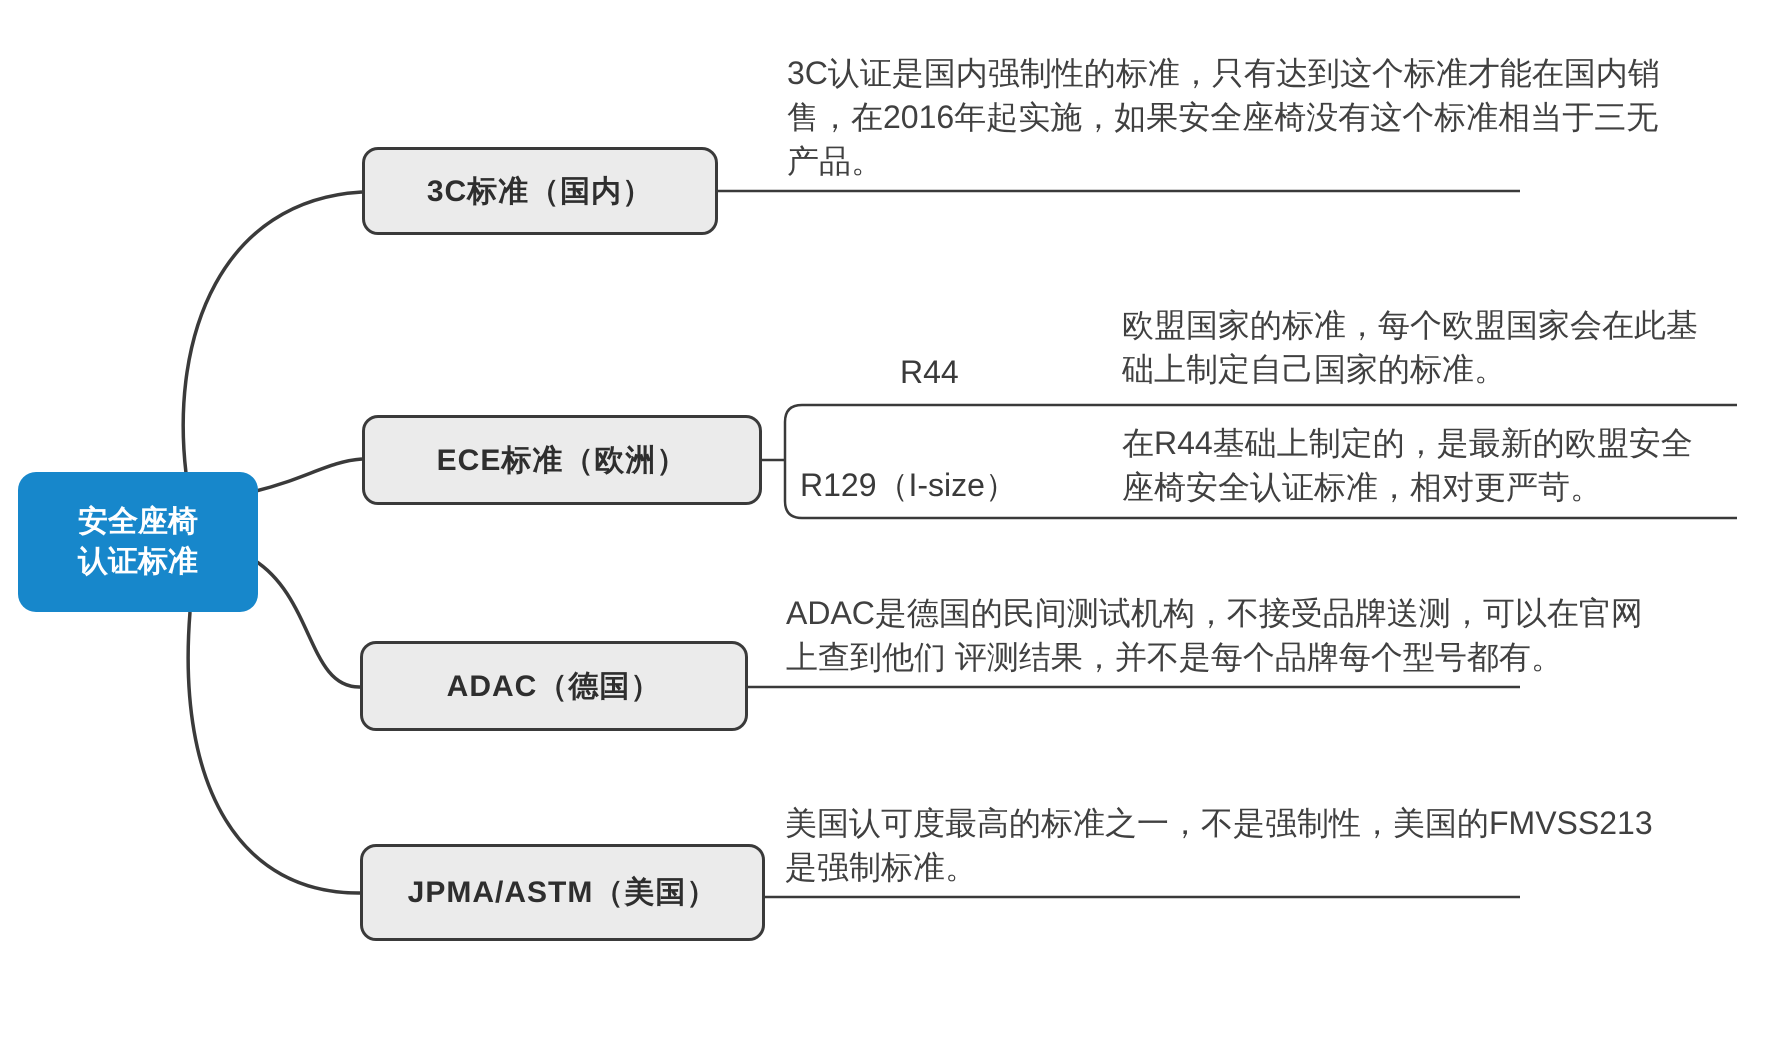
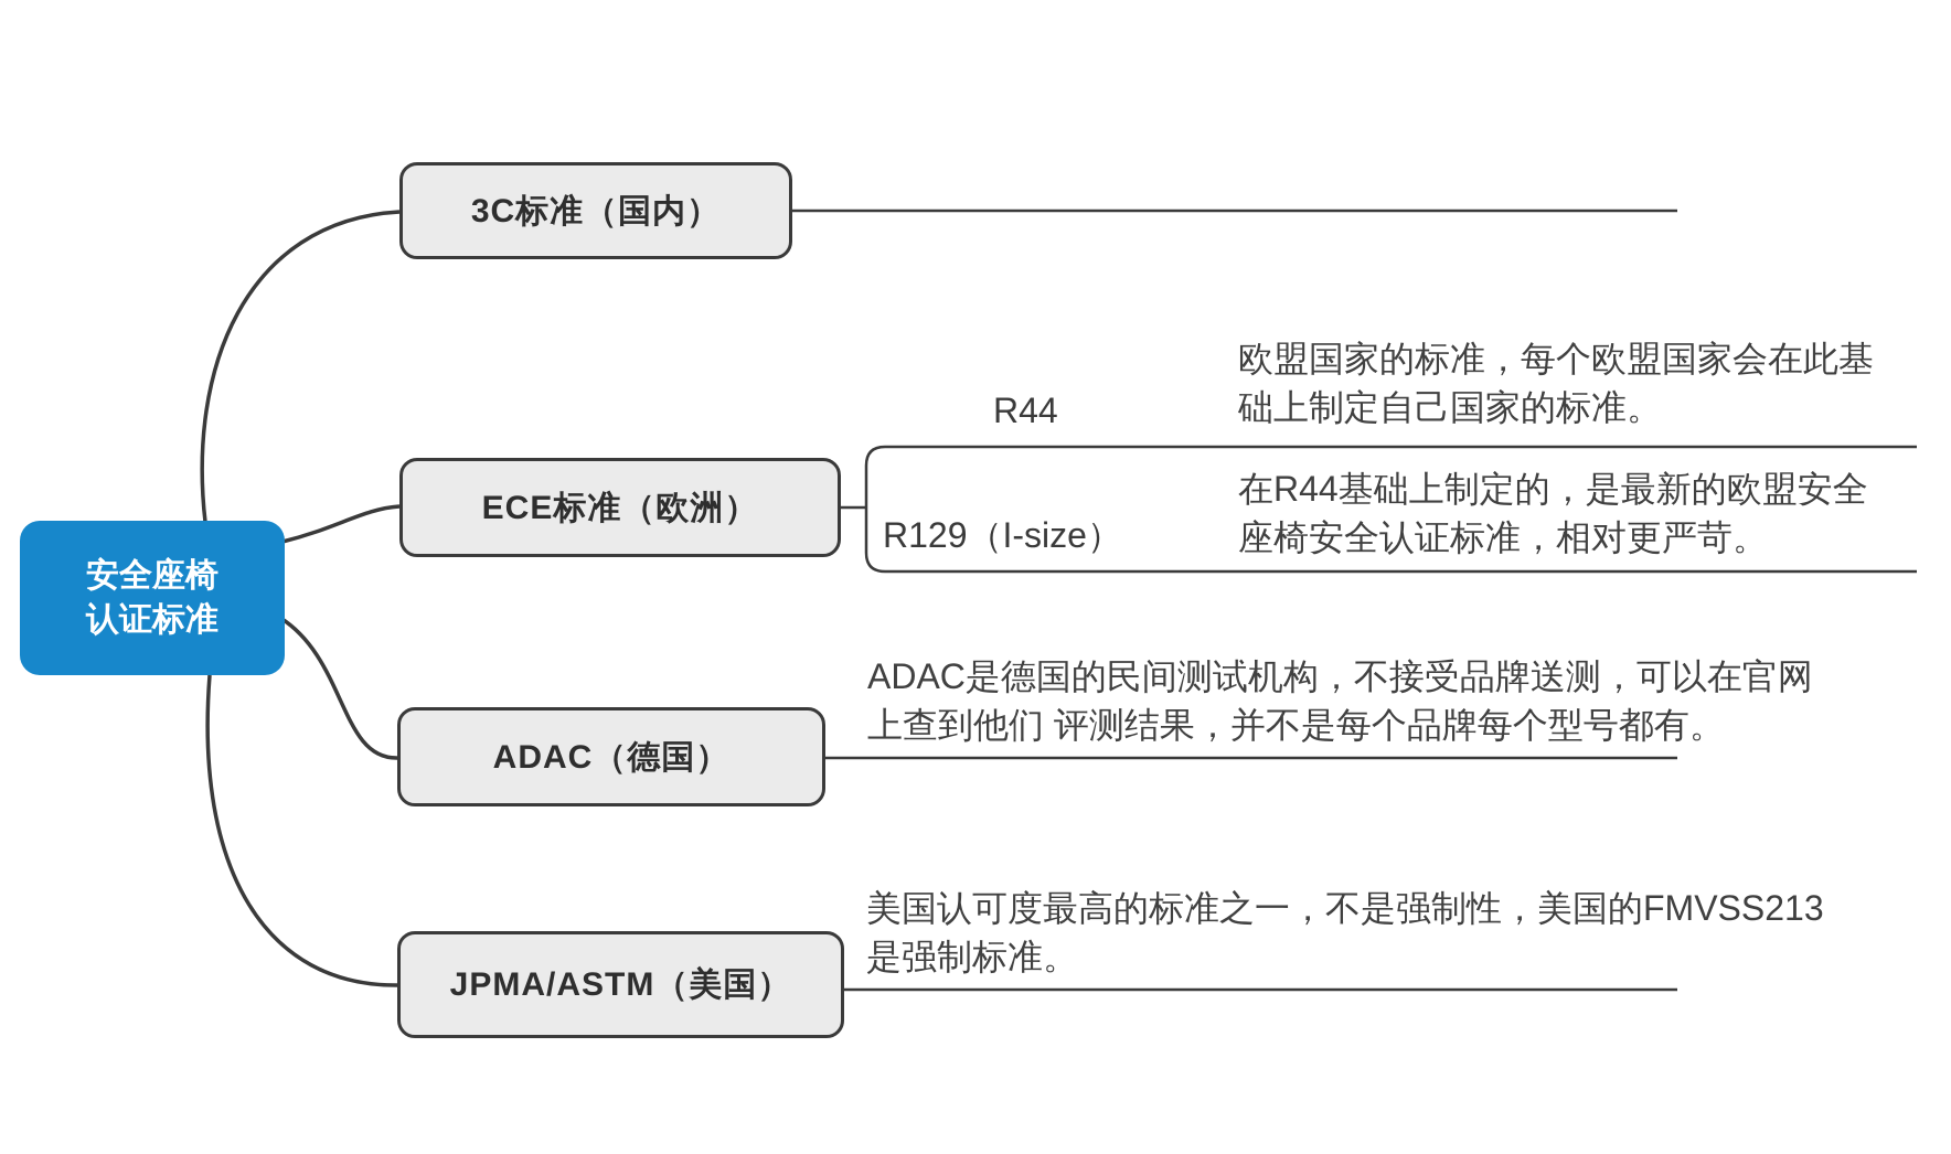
  安全座椅
  认证标准
  3C标准（国内）
- 3C认证是国内强制性的标准，只有达到这个标准才能在国内销
- 售，在2016年起实施，如果安全座椅没有这个标准相当于三无
- 产品。
  ECE标准（欧洲）
  R44
  欧盟国家的标准，每个欧盟国家会在此基
  础上制定自己国家的标准。
  R129（I-size）
  在R44基础上制定的，是最新的欧盟安全
  座椅安全认证标准，相对更严苛。
  ADAC（德国）
  ADAC是德国的民间测试机构，不接受品牌送测，可以在官网
  上查到他们 评测结果，并不是每个品牌每个型号都有。
  JPMA/ASTM（美国）
  美国认可度最高的标准之一，不是强制性，美国的FMVSS213
  是强制标准。
